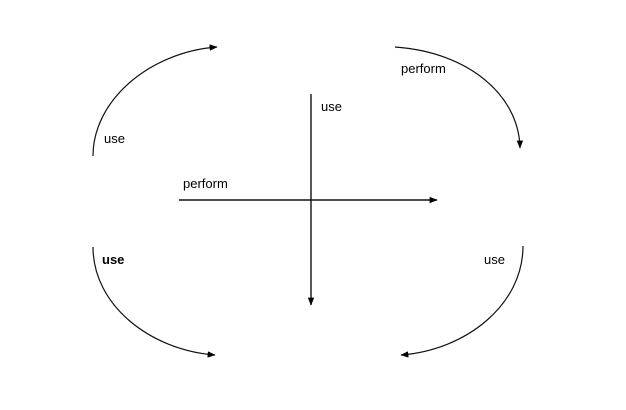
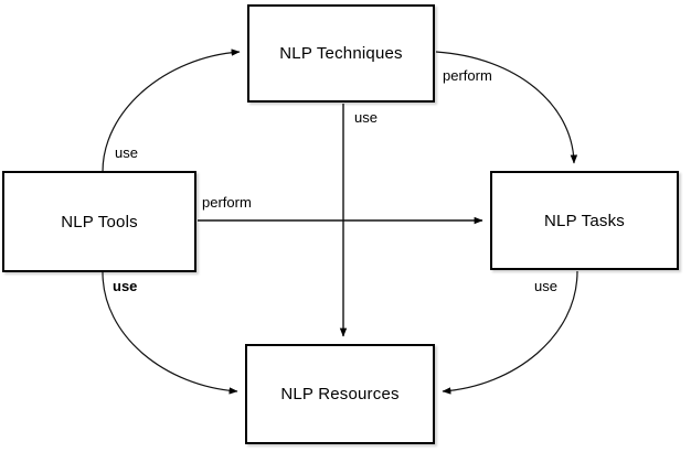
+ NLP Techniques
+ NLP Tools
+ NLP Tasks
+ NLP Resources
  use
  perform
  use
  perform
  use
  use
